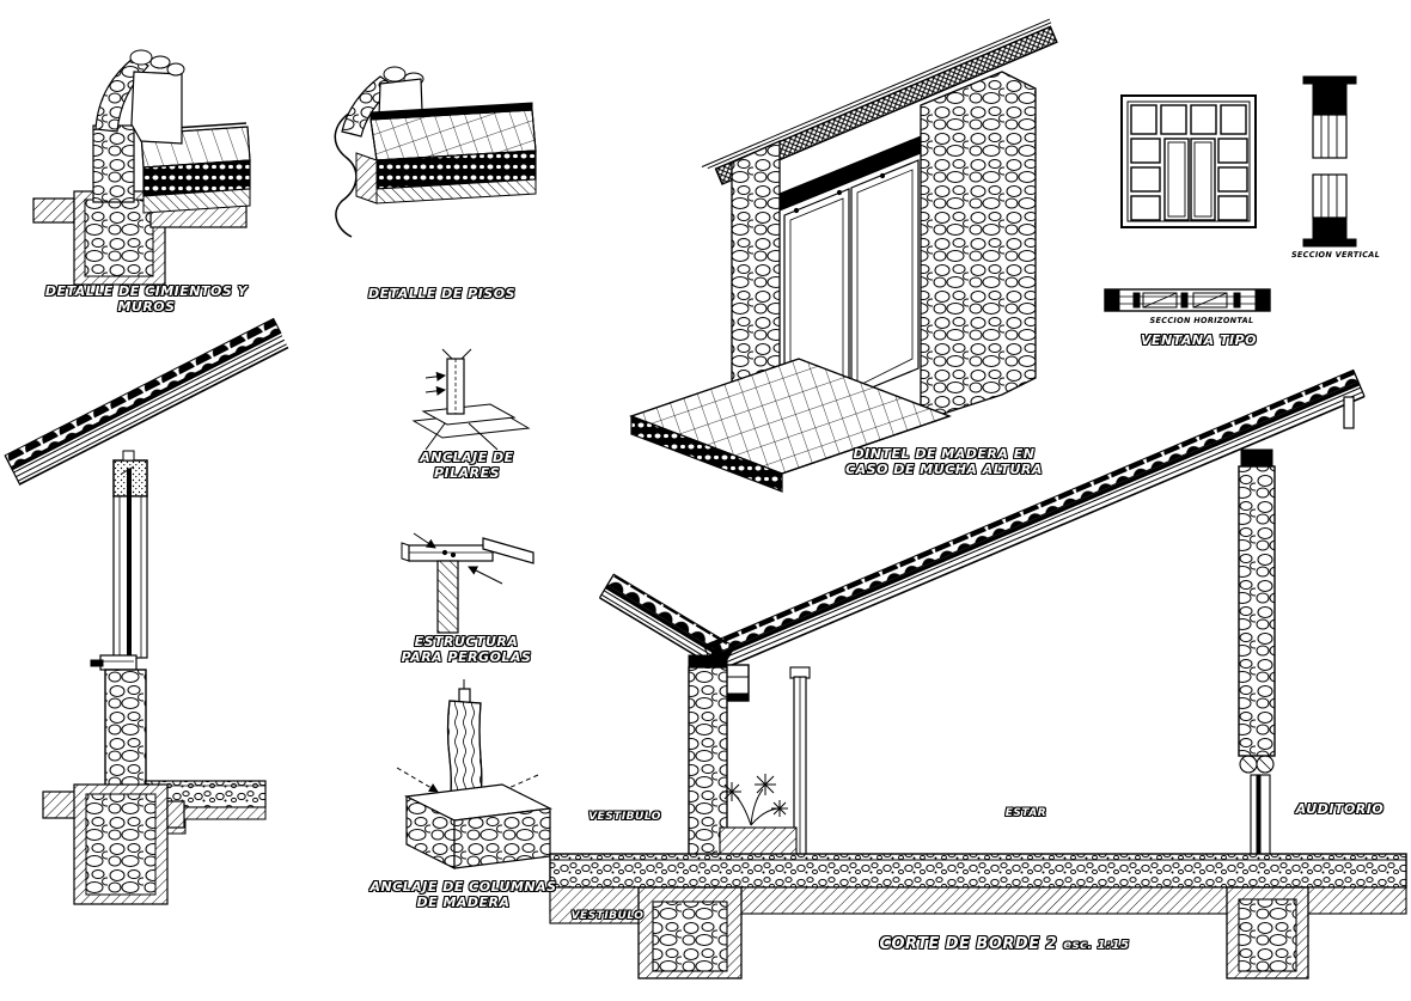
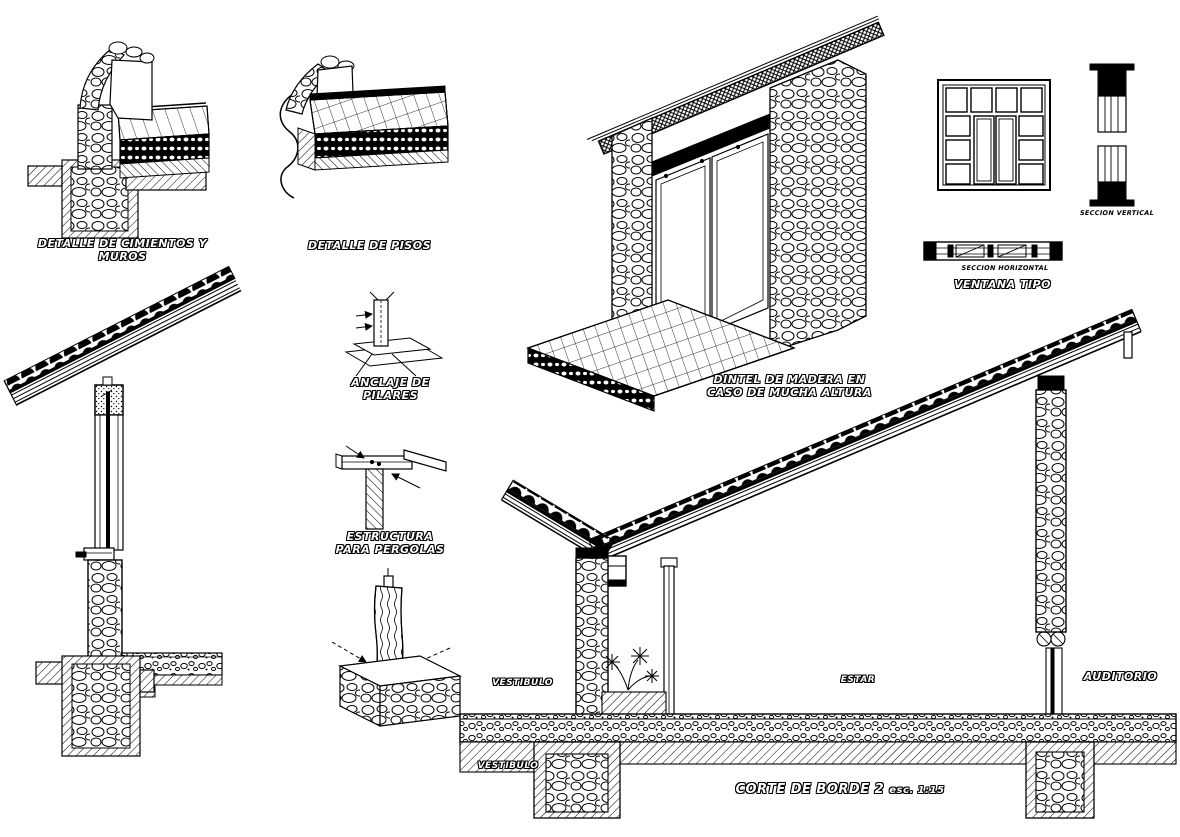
  DETALLE DE CIMIENTOS Y
  MUROS
  DETALLE DE PISOS
  ANCLAJE DE
  PILARES
  ESTRUCTURA
  PARA PERGOLAS
- ANCLAJE DE COLUMNAS
- DE MADERA
  DINTEL DE MADERA EN
  CASO DE MUCHA ALTURA
  SECCION HORIZONTAL
  VENTANA TIPO
  SECCION VERTICAL
  VESTIBULO
  ESTAR
  AUDITORIO
  VESTIBULO
  CORTE DE BORDE 2 esc. 1:15
